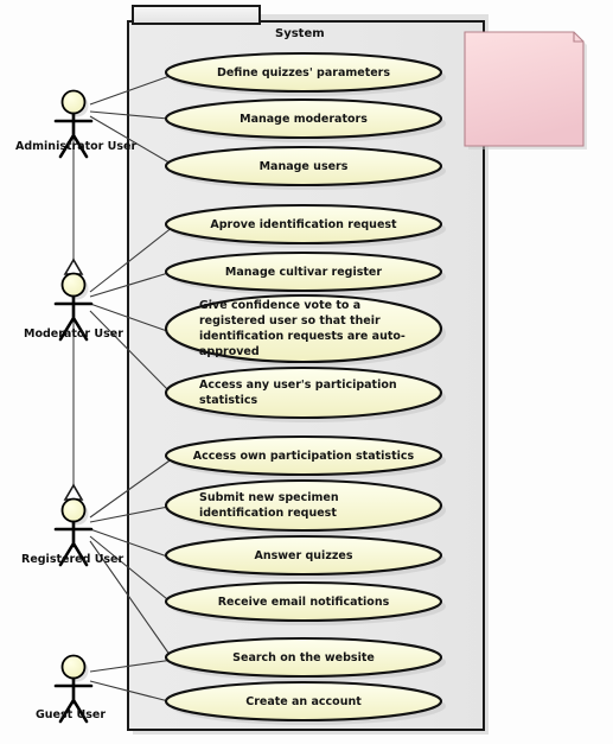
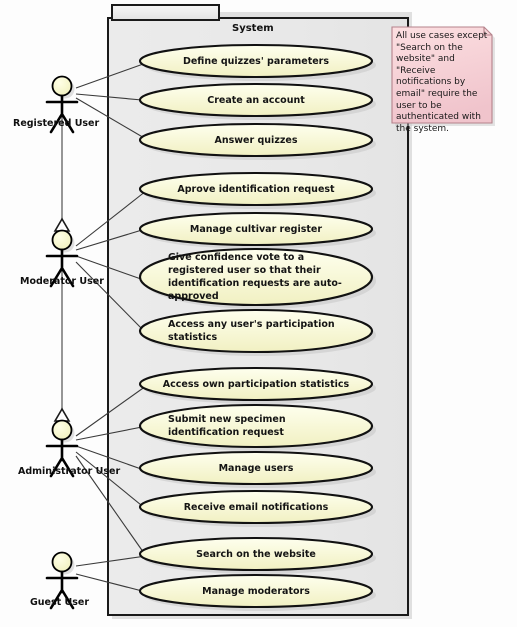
  System
+ All use cases except "Search on the website" and "Receive notifications by email" require the user to be authenticated with the system.
  Define quizzes' parameters
- Manage moderators
+ Create an account
- Manage users
+ Answer quizzes
  Aprove identification request
  Manage cultivar register
  Give confidence vote to a registered user so that their identification requests are auto-approved
  Access any user's participation statistics
  Access own participation statistics
  Submit new specimen identification request
- Answer quizzes
+ Manage users
  Receive email notifications
  Search on the website
- Create an account
+ Manage moderators
- Administrator User
+ Registered User
  Moderator User
- Registered User
+ Administrator User
  Guest User
